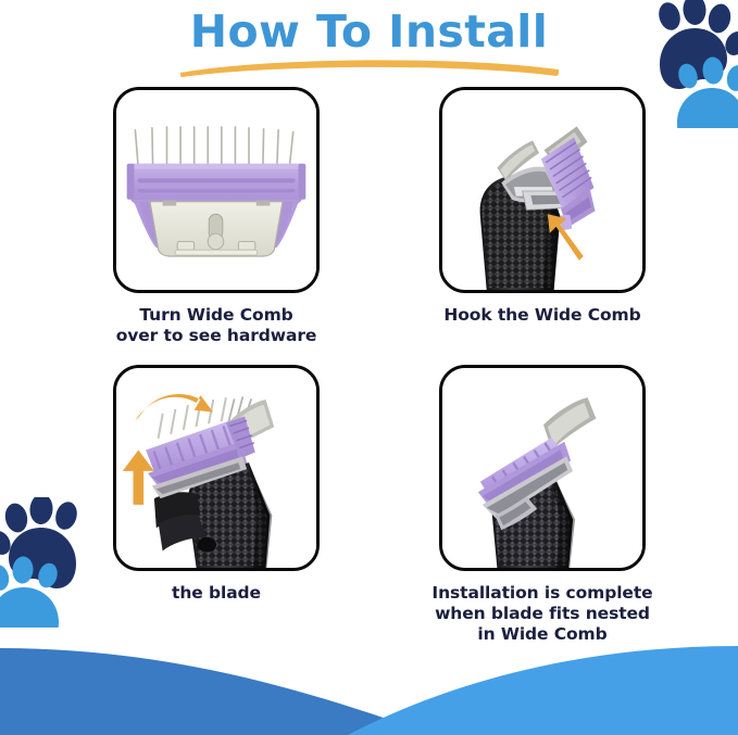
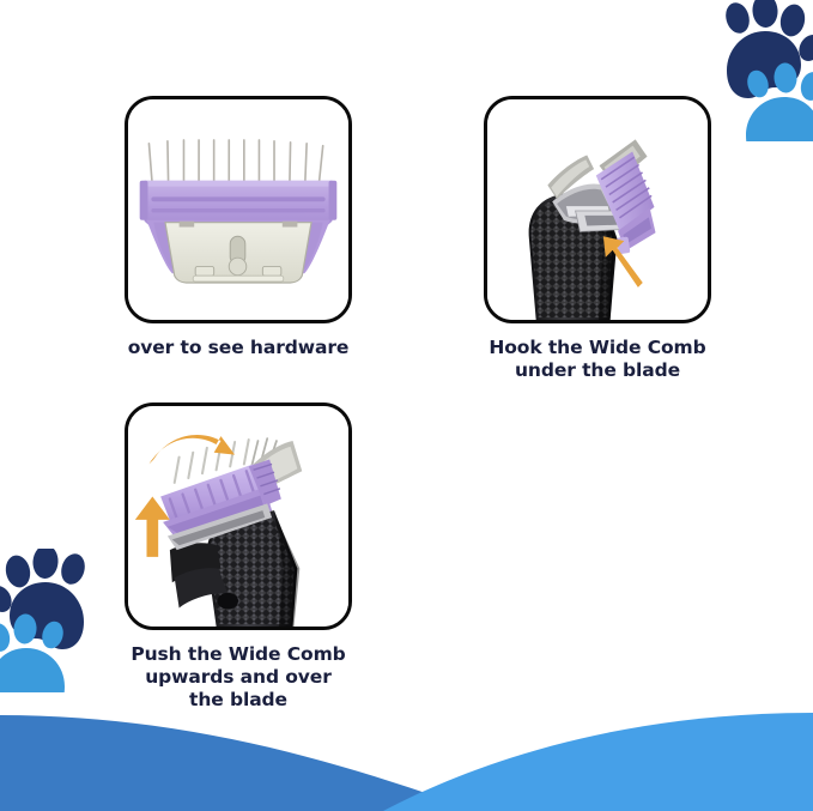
- How To Install
- Turn Wide Comb
  over to see hardware
  Hook the Wide Comb
+ under the blade
+ Push the Wide Comb
+ upwards and over
  the blade
- Installation is complete
- when blade fits nested
- in Wide Comb
